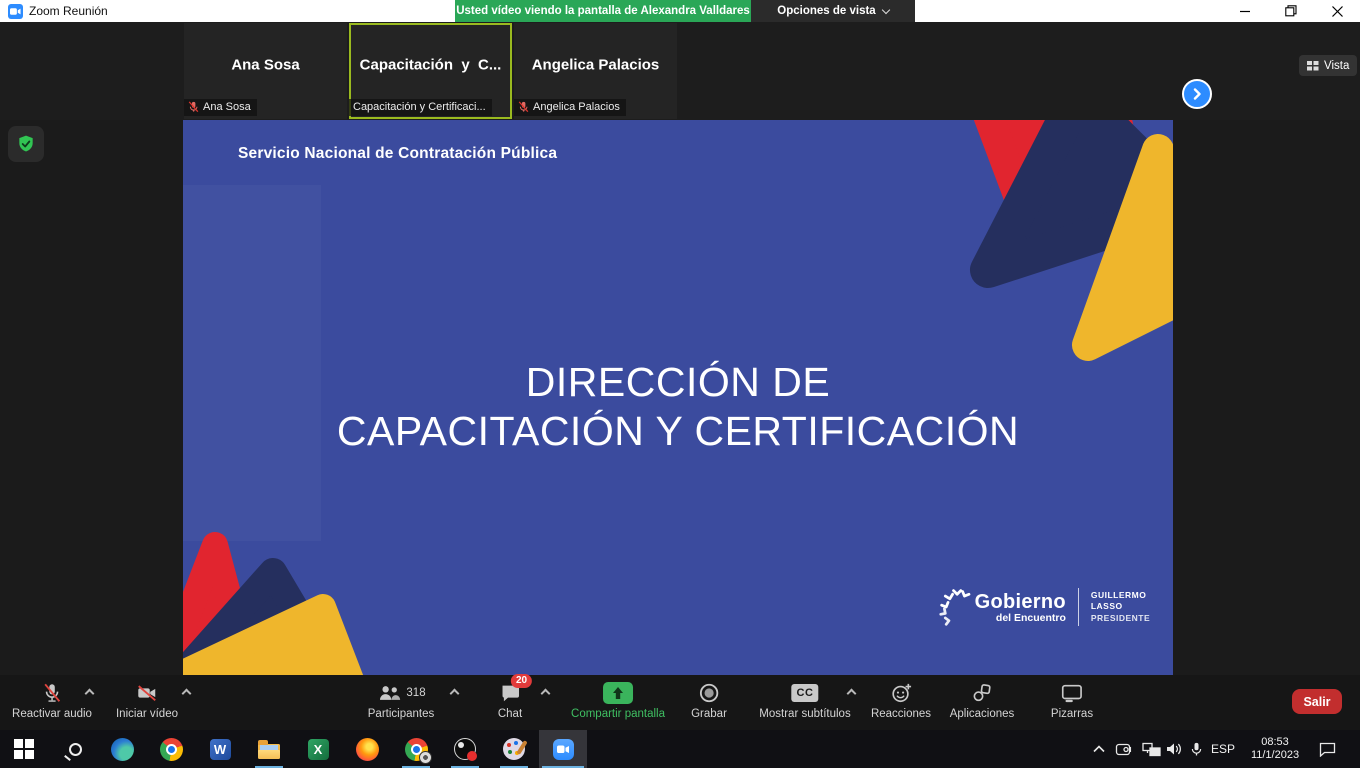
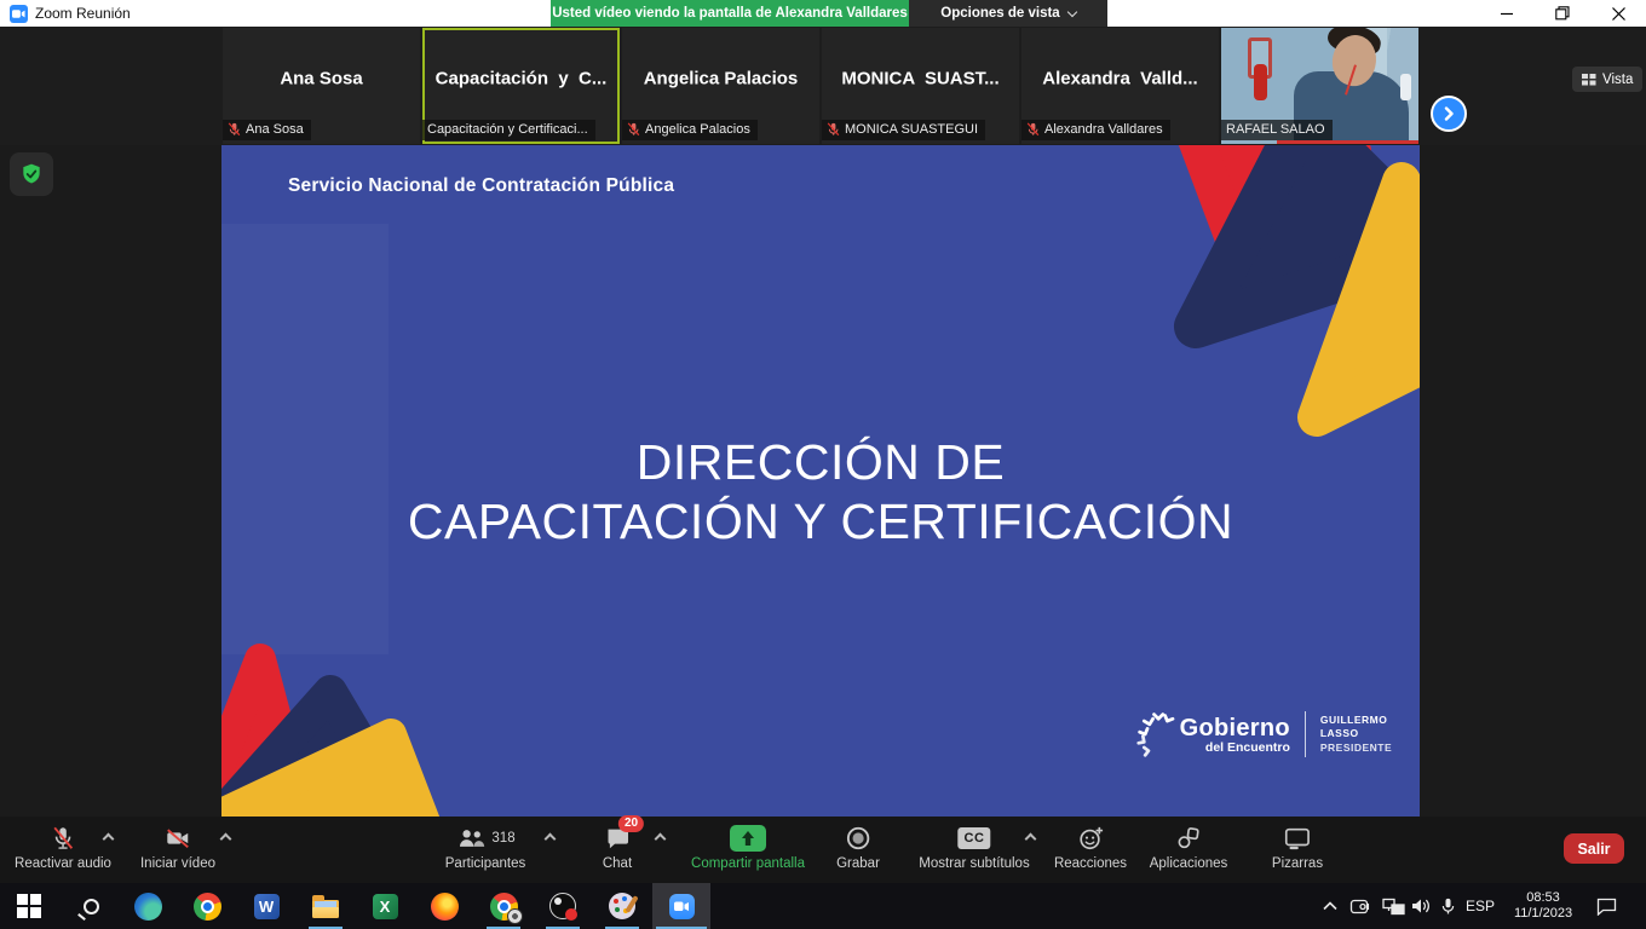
  Zoom Reunión
  Usted vídeo viendo la pantalla de Alexandra Valldares
  Opciones de vista
  Ana Sosa
  Ana Sosa
  Capacitación y C...
  Capacitación y Certificaci...
  Angelica Palacios
  Angelica Palacios
+ MONICA SUAST...
+ MONICA SUASTEGUI
+ Alexandra Valld...
+ Alexandra Valldares
+ RAFAEL SALAO
  Vista
  Servicio Nacional de Contratación Pública
  DIRECCIÓN DE
  CAPACITACIÓN Y CERTIFICACIÓN
  Gobierno
  del Encuentro
  GUILLERMO LASSO
  PRESIDENTE
  Reactivar audio
  Iniciar vídeo
  318
  Participantes
  20
  Chat
  Compartir pantalla
  Grabar
  CC
  Mostrar subtítulos
  Reacciones
  Aplicaciones
  Pizarras
  Salir
  W
  X
  ESP
  08:53
  11/1/2023
